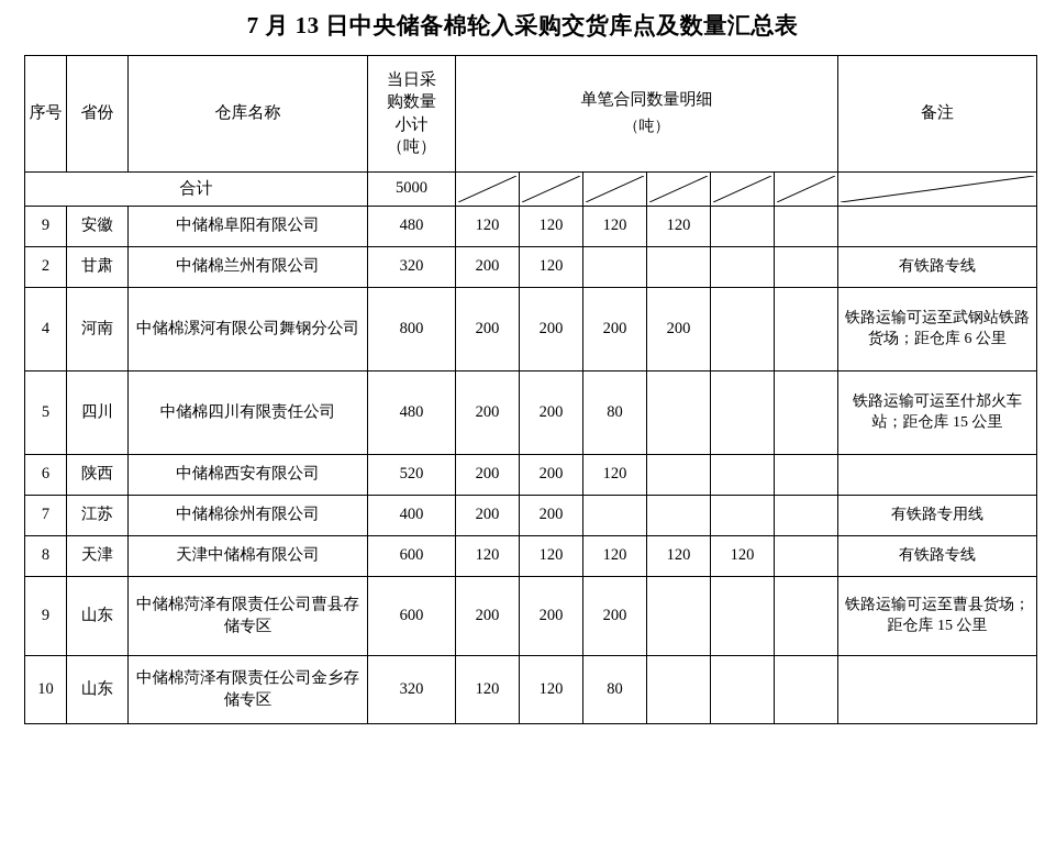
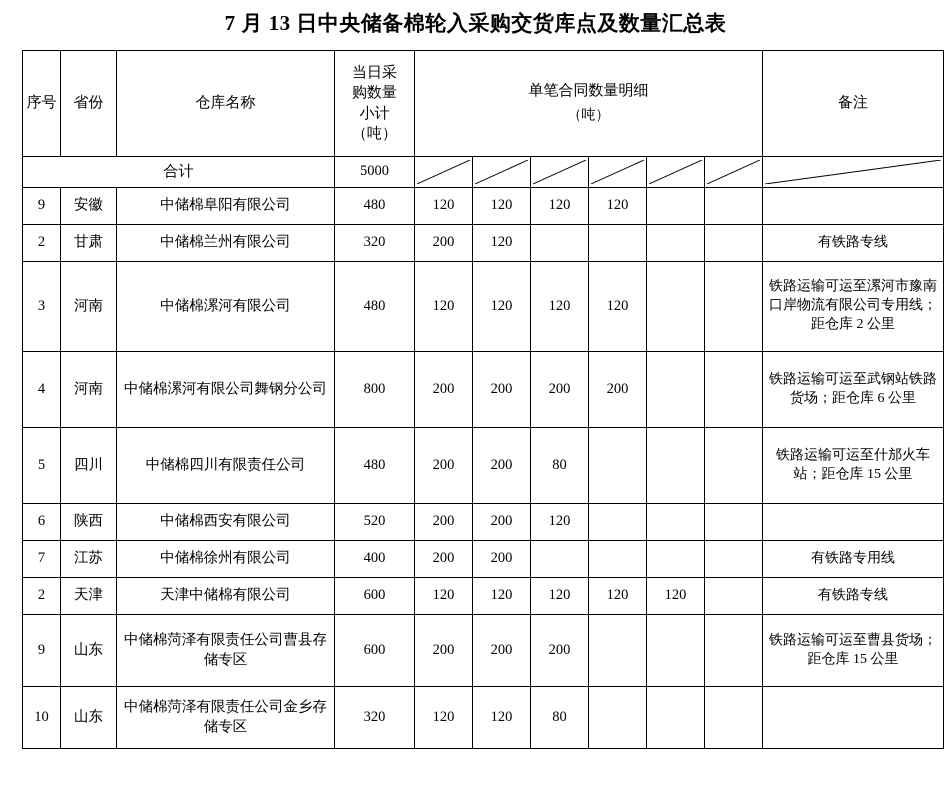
  7 月 13 日中央储备棉轮入采购交货库点及数量汇总表
  序号	省份	仓库名称	当日采 购数量 小计 （吨）	单笔合同数量明细 （吨）	备注
  合计	5000
  9	安徽	中储棉阜阳有限公司	480	120	120	120	120
  2	甘肃	中储棉兰州有限公司	320	200	120					有铁路专线
+ 3	河南	中储棉漯河有限公司	480	120	120	120	120			铁路运输可运至漯河市豫南口岸物流有限公司专用线；距仓库 2 公里
  4	河南	中储棉漯河有限公司舞钢分公司	800	200	200	200	200			铁路运输可运至武钢站铁路货场；距仓库 6 公里
  5	四川	中储棉四川有限责任公司	480	200	200	80				铁路运输可运至什邡火车站；距仓库 15 公里
  6	陕西	中储棉西安有限公司	520	200	200	120
  7	江苏	中储棉徐州有限公司	400	200	200					有铁路专用线
- 8	天津	天津中储棉有限公司	600	120	120	120	120	120		有铁路专线
+ 2	天津	天津中储棉有限公司	600	120	120	120	120	120		有铁路专线
  9	山东	中储棉菏泽有限责任公司曹县存储专区	600	200	200	200				铁路运输可运至曹县货场；距仓库 15 公里
  10	山东	中储棉菏泽有限责任公司金乡存储专区	320	120	120	80
